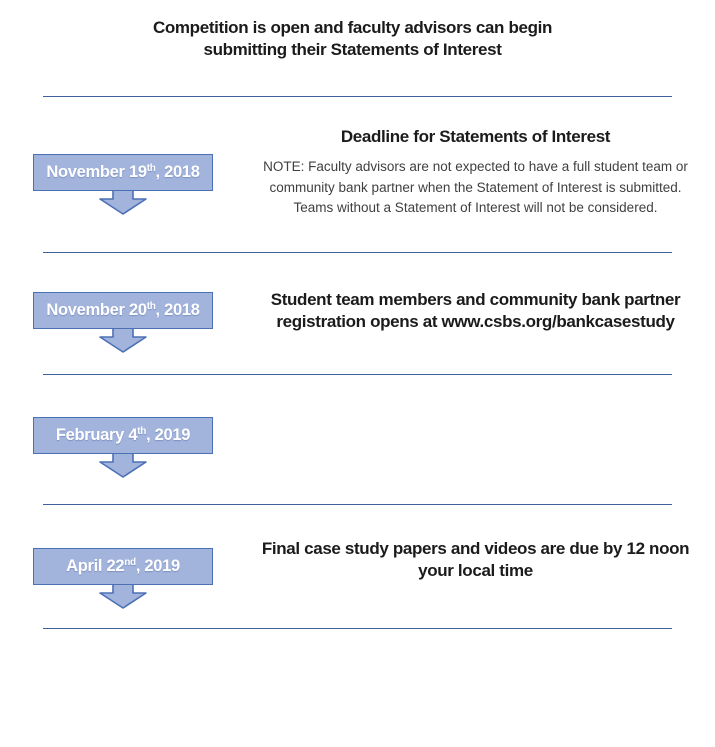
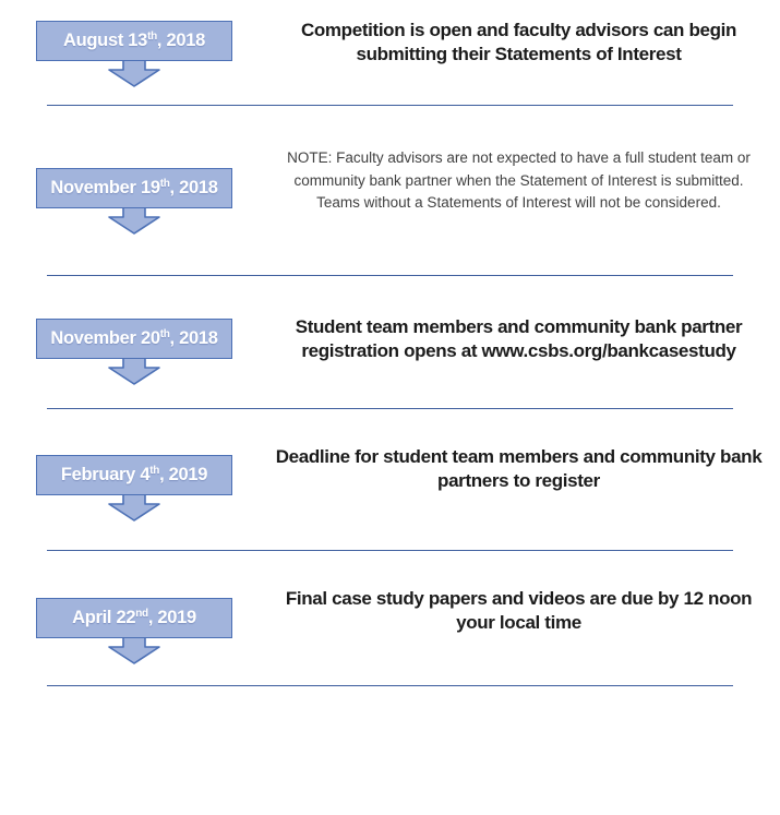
+ August 13th, 2018
  Competition is open and faculty advisors can begin submitting their Statements of Interest
  November 19th, 2018
- Deadline for Statements of Interest
- NOTE: Faculty advisors are not expected to have a full student team or community bank partner when the Statement of Interest is submitted. Teams without a Statement of Interest will not be considered.
+ NOTE: Faculty advisors are not expected to have a full student team or community bank partner when the Statement of Interest is submitted. Teams without a Statements of Interest will not be considered.
  November 20th, 2018
  Student team members and community bank partner registration opens at www.csbs.org/bankcasestudy
  February 4th, 2019
+ Deadline for student team members and community bank partners to register
  April 22nd, 2019
  Final case study papers and videos are due by 12 noon your local time
